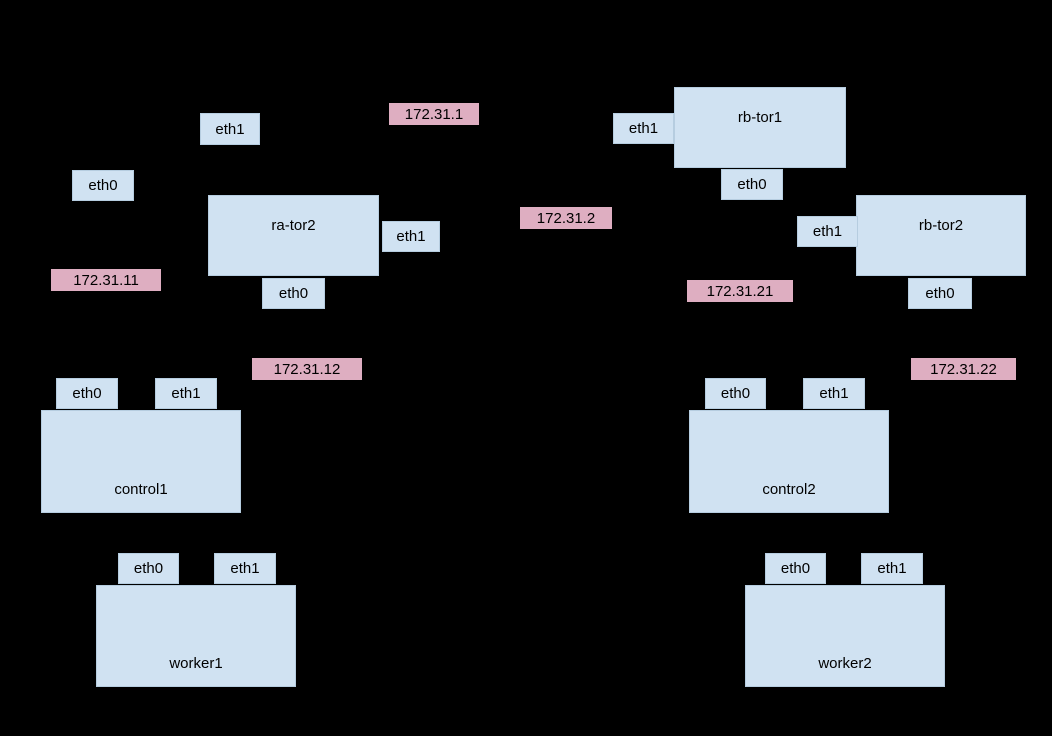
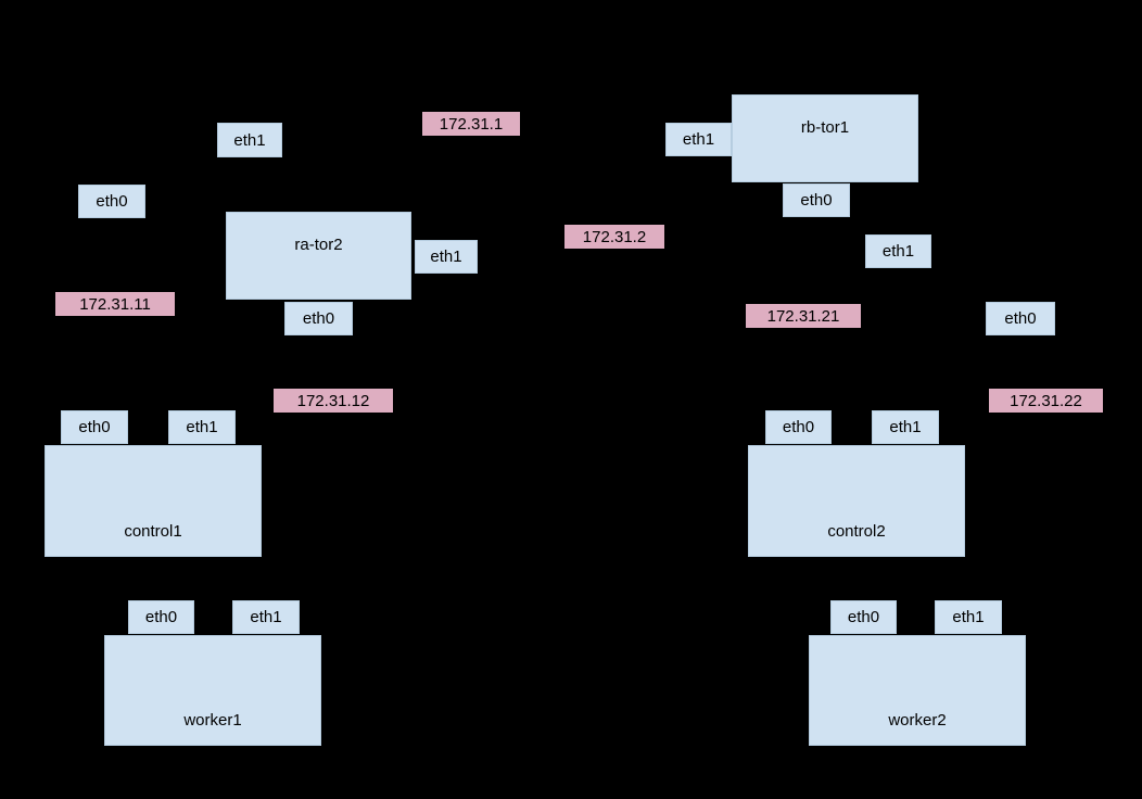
  ra-tor2
  rb-tor1
- rb-tor2
  control1
  control2
  worker1
  worker2
  eth1
  eth0
  eth1
  eth0
  eth1
  eth0
  eth1
  eth0
  eth0
  eth1
  eth0
  eth1
  eth0
  eth1
  eth0
  eth1
  172.31.1
  172.31.2
  172.31.11
  172.31.12
  172.31.21
  172.31.22
